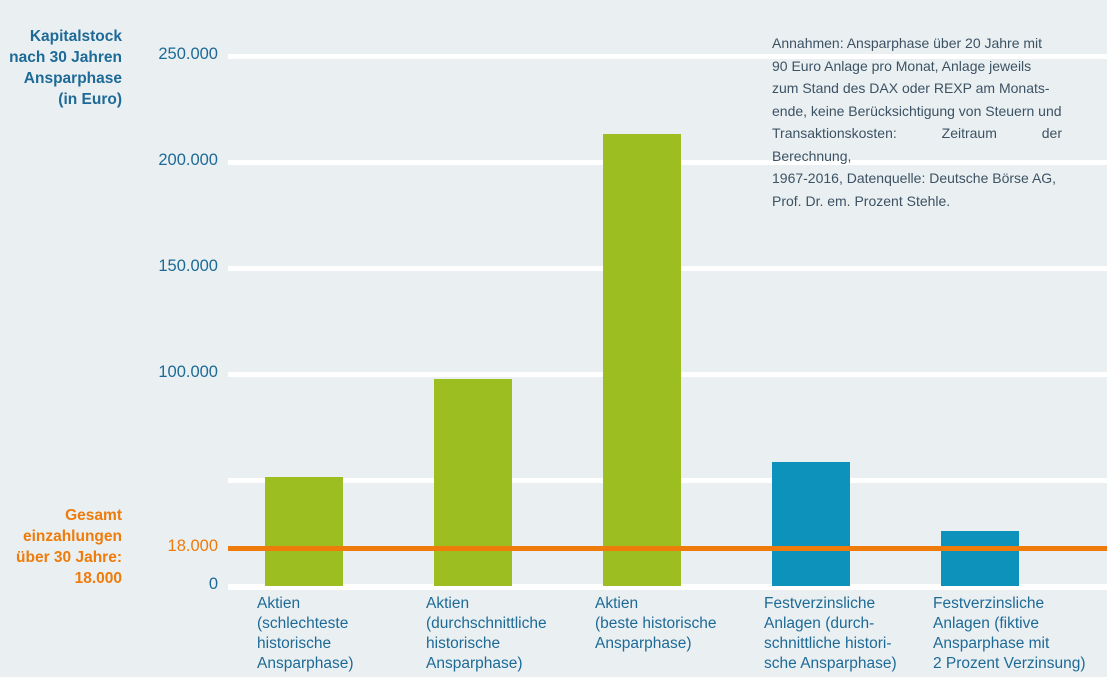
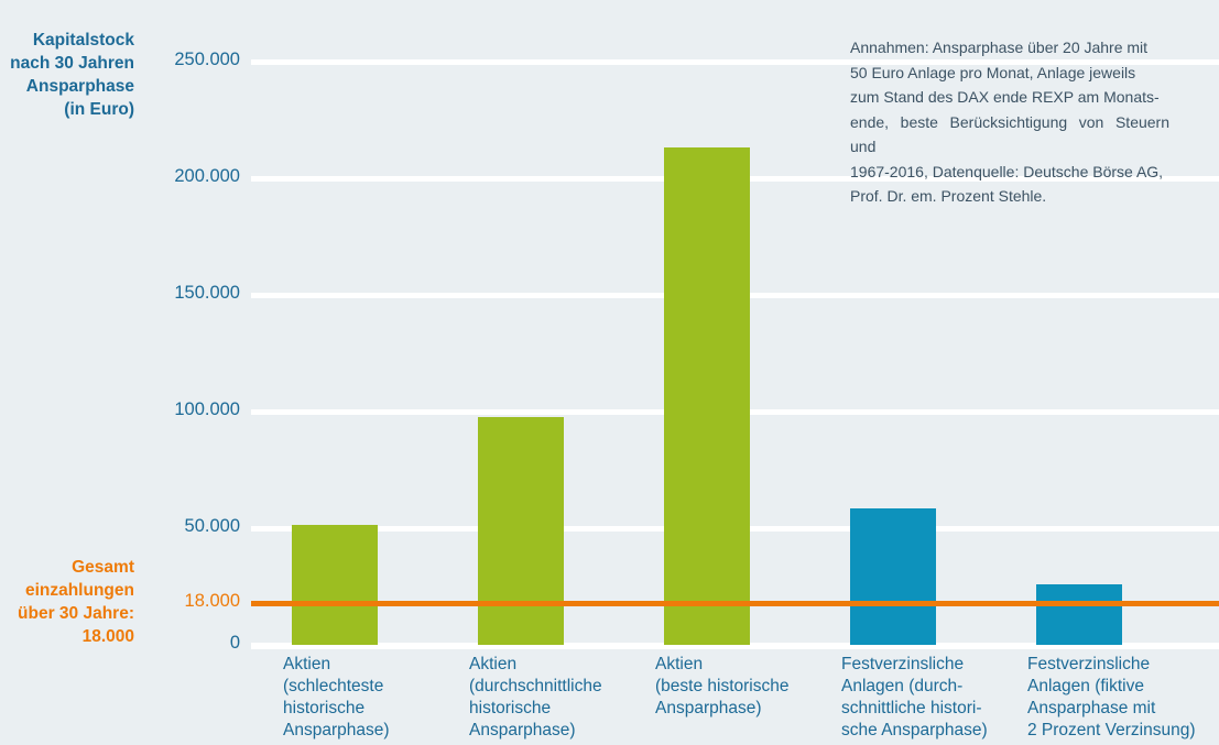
  Kapitalstock
  nach 30 Jahren
  Ansparphase
  (in Euro)
  Gesamt
  einzahlungen
  über 30 Jahre:
  18.000
  250.000
  200.000
  150.000
  100.000
+ 50.000
  18.000
  0
  Aktien
  (schlechteste
  historische
  Ansparphase)
  Aktien
  (durchschnittliche
  historische
  Ansparphase)
  Aktien
  (beste historische
  Ansparphase)
  Festverzinsliche
  Anlagen (durch-
  schnittliche histori-
  sche Ansparphase)
  Festverzinsliche
  Anlagen (fiktive
  Ansparphase mit
  2 Prozent Verzinsung)
  Annahmen: Ansparphase über 20 Jahre mit
- 90 Euro Anlage pro Monat, Anlage jeweils
+ 50 Euro Anlage pro Monat, Anlage jeweils
- zum Stand des DAX oder REXP am Monats-
+ zum Stand des DAX ende REXP am Monats-
- ende, keine Berücksichtigung von Steuern und
+ ende, beste Berücksichtigung von Steuern und
- Transaktionskosten: Zeitraum der Berechnung,
  1967-2016, Datenquelle: Deutsche Börse AG,
  Prof. Dr. em. Prozent Stehle.
